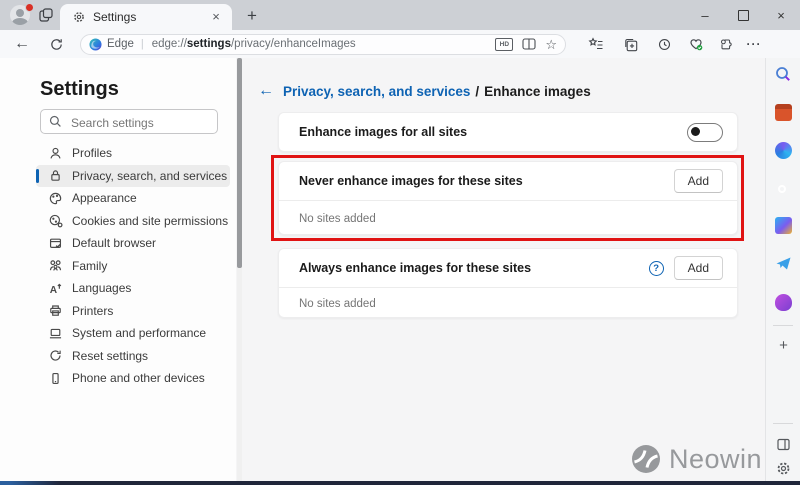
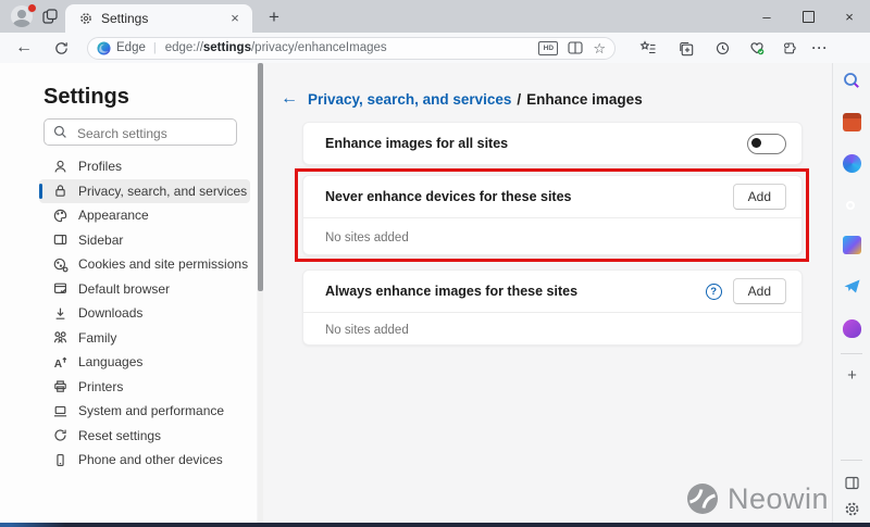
  Settings
  ×
  +
  –
  ×
  ←
  Edge
  |
  edge://settings/privacy/enhanceImages
  ☆
  ···
  Settings
  Search settings
  Profiles
  Privacy, search, and services
  Appearance
+ Sidebar
  Cookies and site permissions
  Default browser
+ Downloads
  Family
  A
  Languages
  Printers
  System and performance
  Reset settings
  Phone and other devices
  ←
  Privacy, search, and services
  /
  Enhance images
  Enhance images for all sites
- Never enhance images for these sites
+ Never enhance devices for these sites
  Add
  No sites added
  Always enhance images for these sites
  ?
  Add
  No sites added
  +
  Neowin
